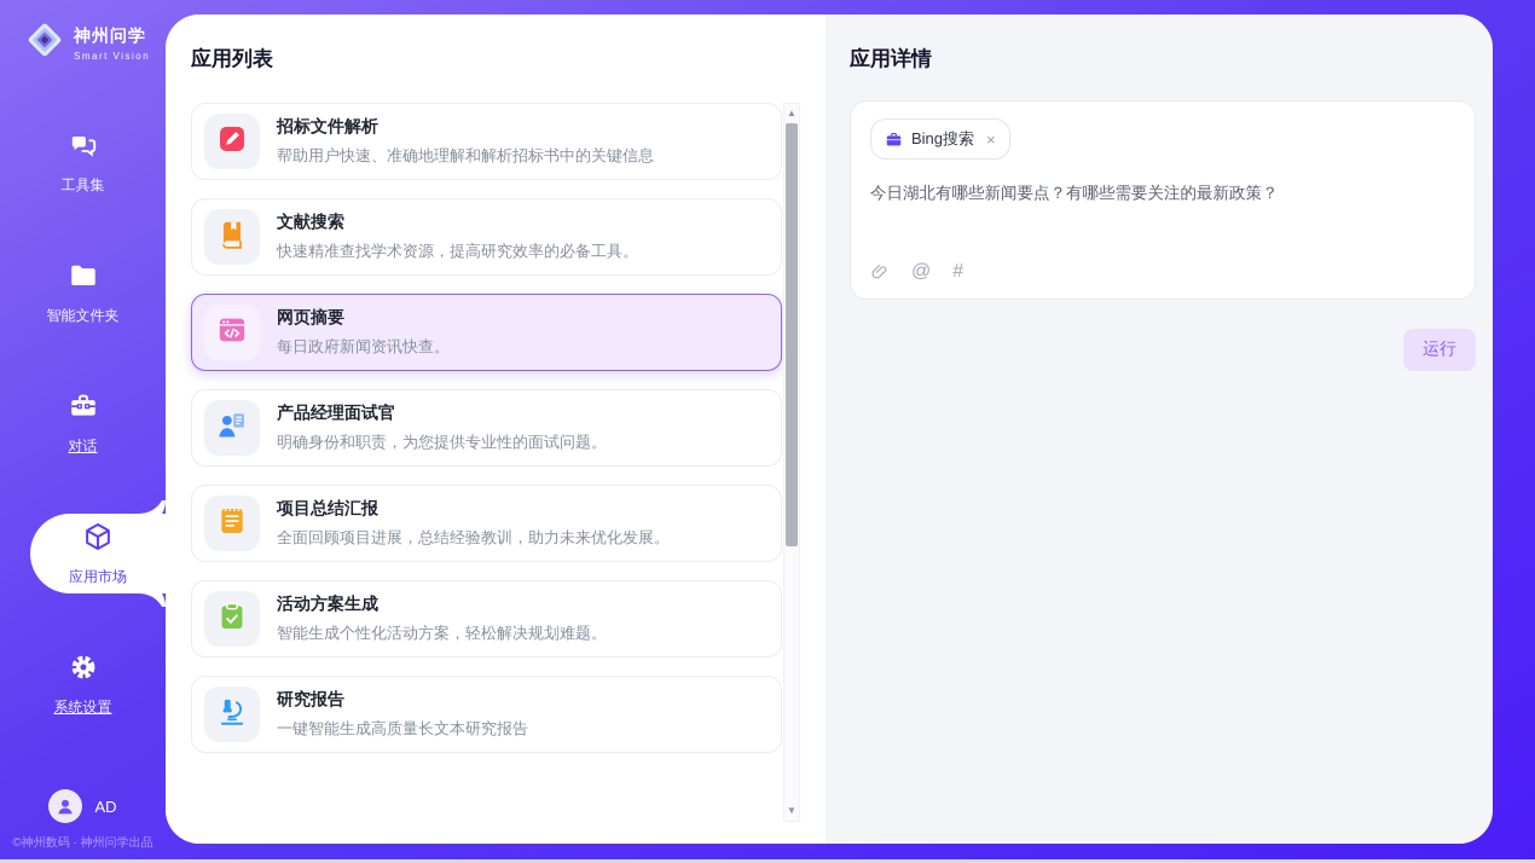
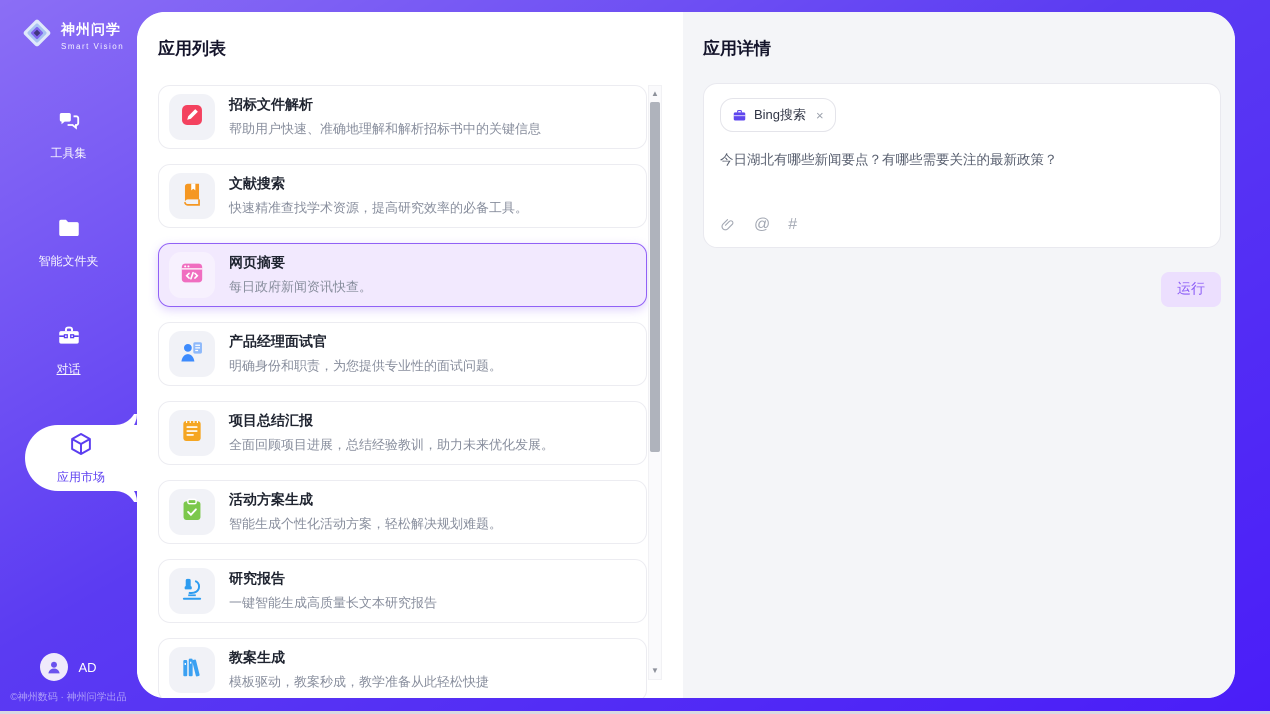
  神州问学
  Smart Vision
  工具集
  智能文件夹
  对话
  应用市场
- 系统设置
  AD
  ©神州数码 · 神州问学出品
  应用列表
  招标文件解析
  帮助用户快速、准确地理解和解析招标书中的关键信息
  文献搜索
  快速精准查找学术资源，提高研究效率的必备工具。
  网页摘要
  每日政府新闻资讯快查。
  产品经理面试官
  明确身份和职责，为您提供专业性的面试问题。
  项目总结汇报
  全面回顾项目进展，总结经验教训，助力未来优化发展。
  活动方案生成
  智能生成个性化活动方案，轻松解决规划难题。
  研究报告
  一键智能生成高质量长文本研究报告
+ 教案生成
+ 模板驱动，教案秒成，教学准备从此轻松快捷
  ▲
  ▼
  应用详情
  Bing搜索
  ×
  今日湖北有哪些新闻要点？有哪些需要关注的最新政策？
  @
  #
  运行
